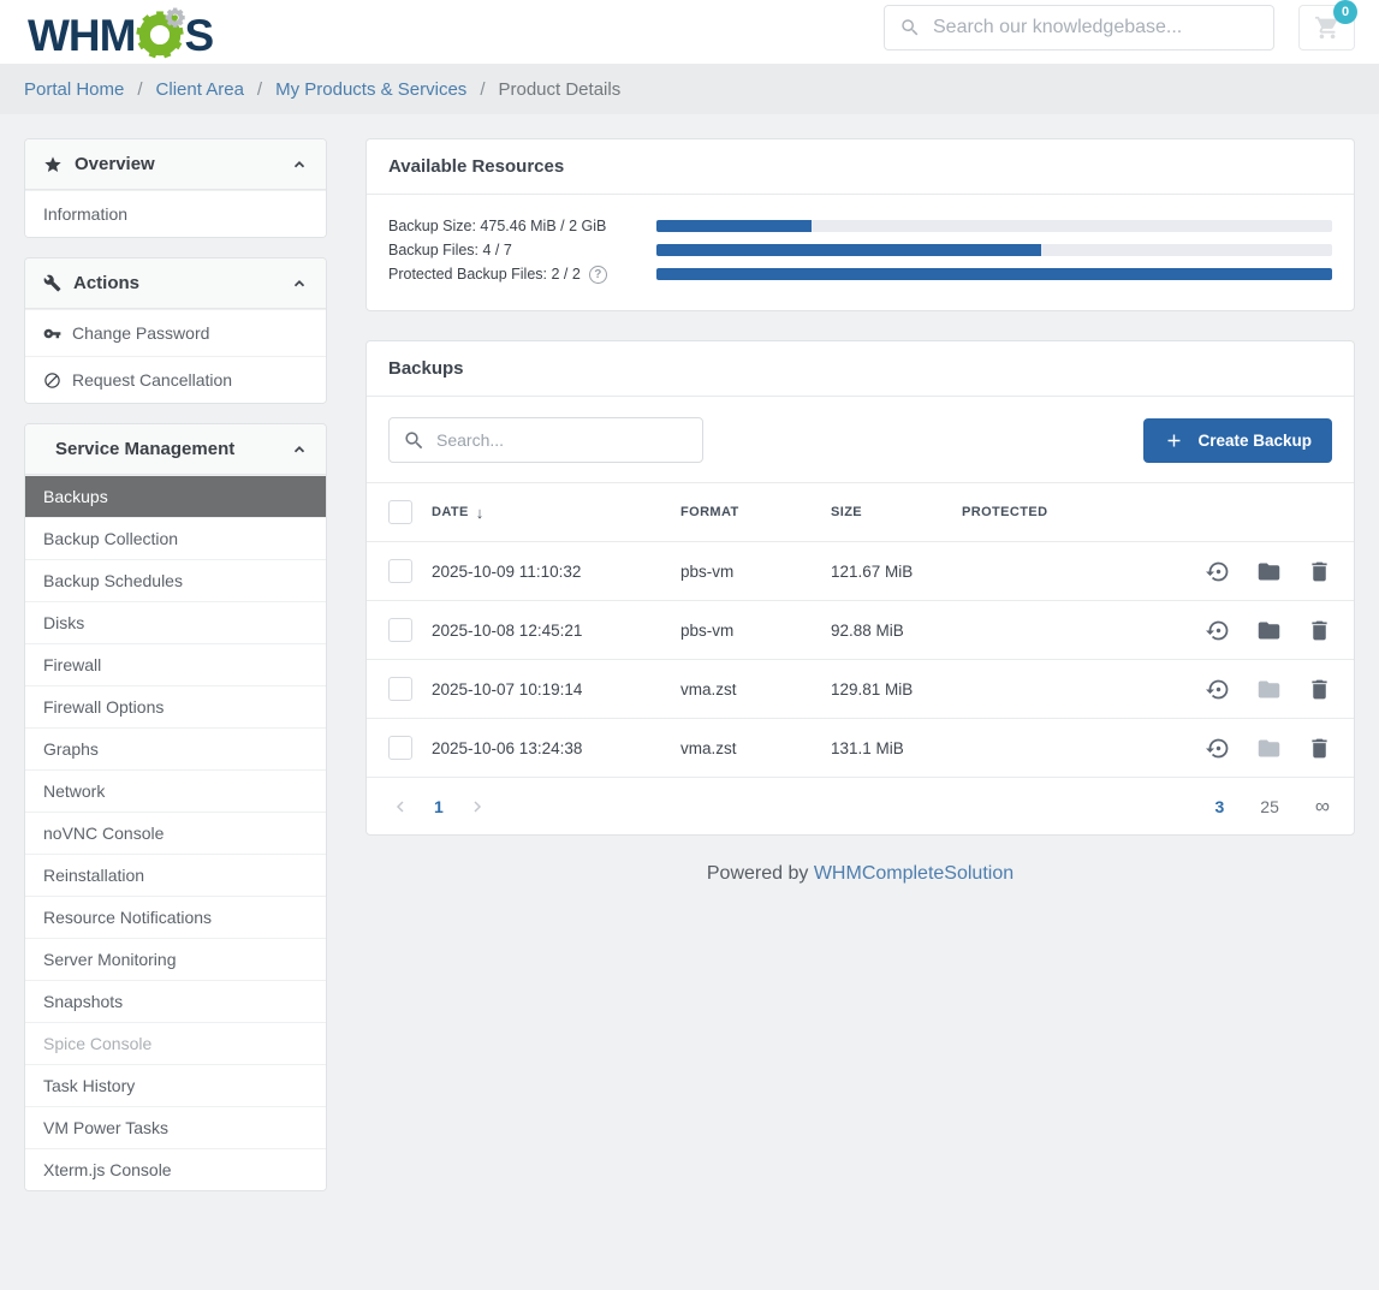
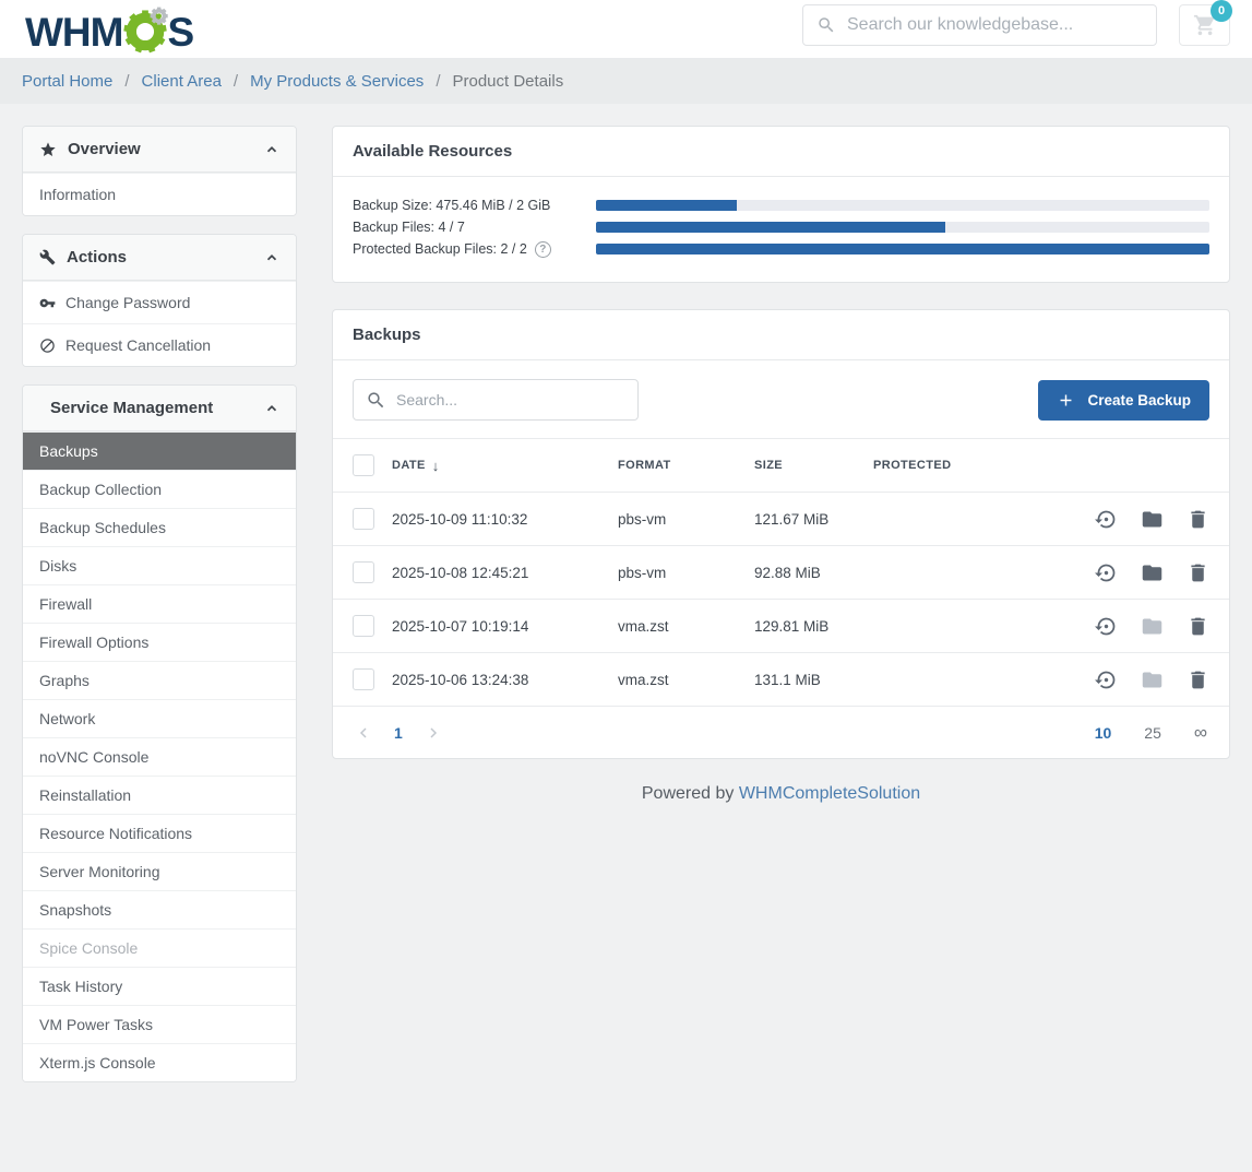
  WHM
  S
  Search our knowledgebase...
  0
  Portal Home
  /
  Client Area
  /
  My Products & Services
  /
  Product Details
  Overview
  Information
  Actions
  Change Password
  Request Cancellation
  Service Management
  Backups
  Backup Collection
  Backup Schedules
  Disks
  Firewall
  Firewall Options
  Graphs
  Network
  noVNC Console
  Reinstallation
  Resource Notifications
  Server Monitoring
  Snapshots
  Spice Console
  Task History
  VM Power Tasks
  Xterm.js Console
  Available Resources
  Backup Size: 475.46 MiB / 2 GiB
  Backup Files: 4 / 7
  Protected Backup Files: 2 / 2
  ?
  Backups
  Search...
  Create Backup
  DATE
  ↓
  FORMAT
  SIZE
  PROTECTED
  2025-10-09 11:10:32
  pbs-vm
  121.67 MiB
  2025-10-08 12:45:21
  pbs-vm
  92.88 MiB
  2025-10-07 10:19:14
  vma.zst
  129.81 MiB
  2025-10-06 13:24:38
  vma.zst
  131.1 MiB
  1
- 3
+ 10
  25
  ∞
  Powered by WHMCompleteSolution
